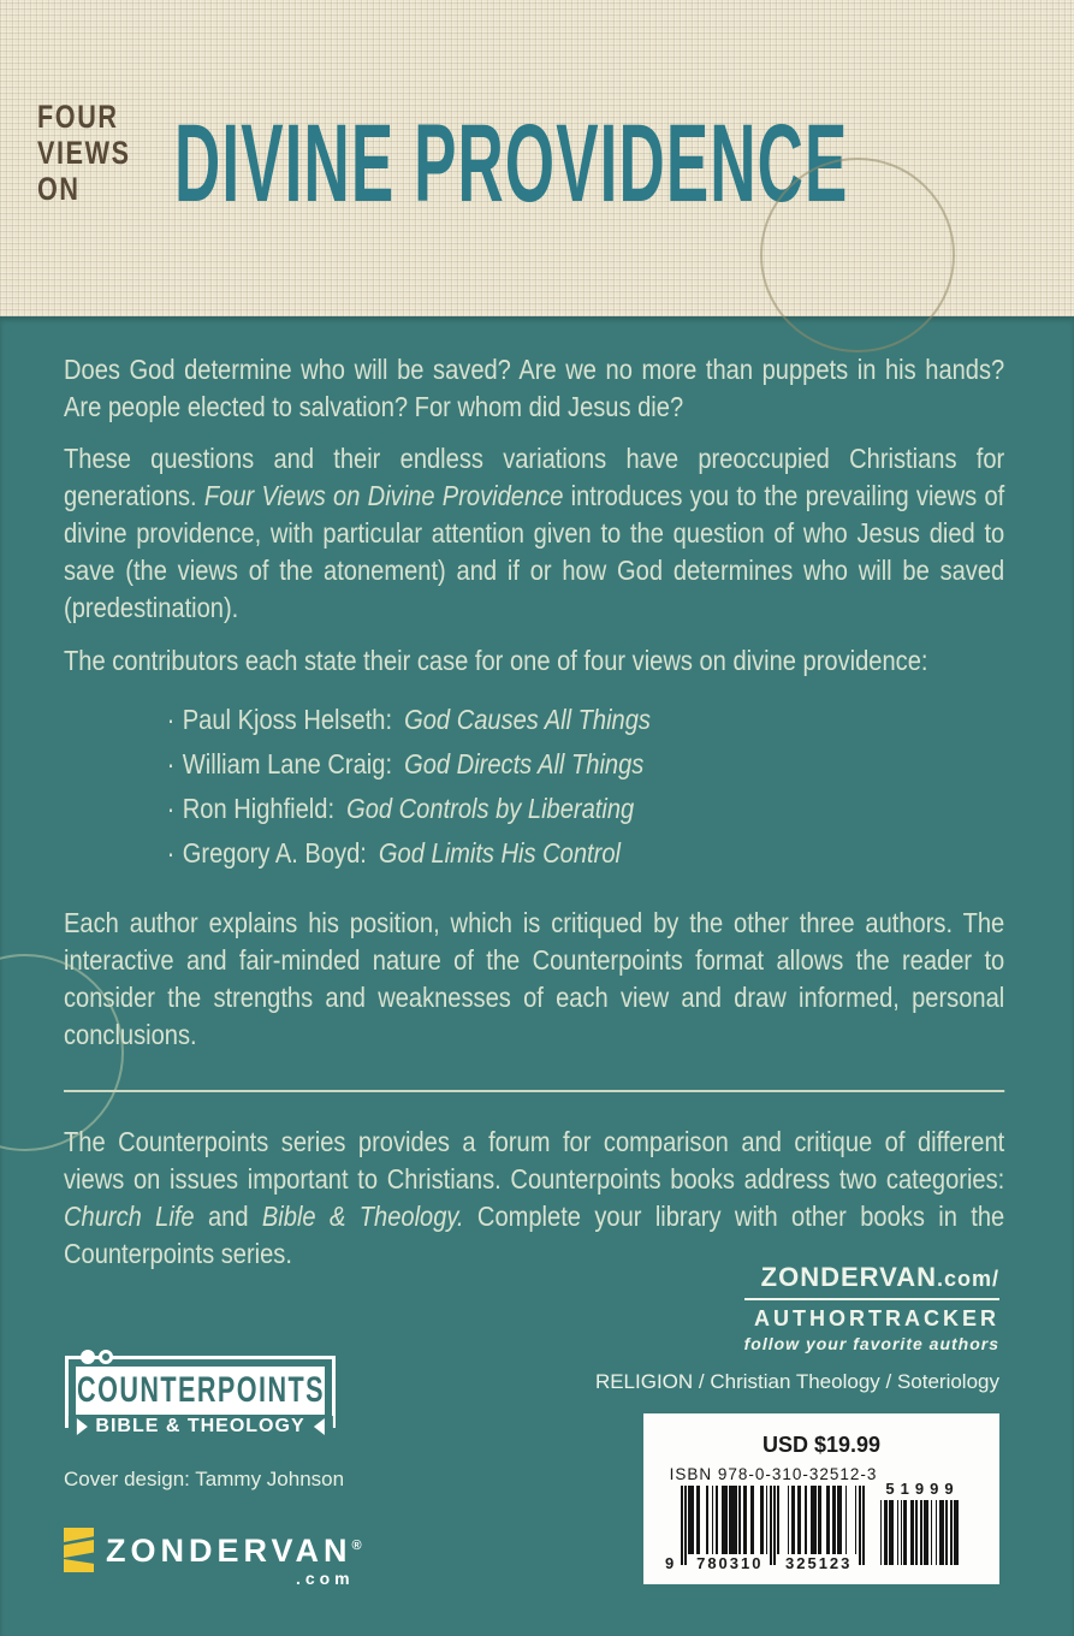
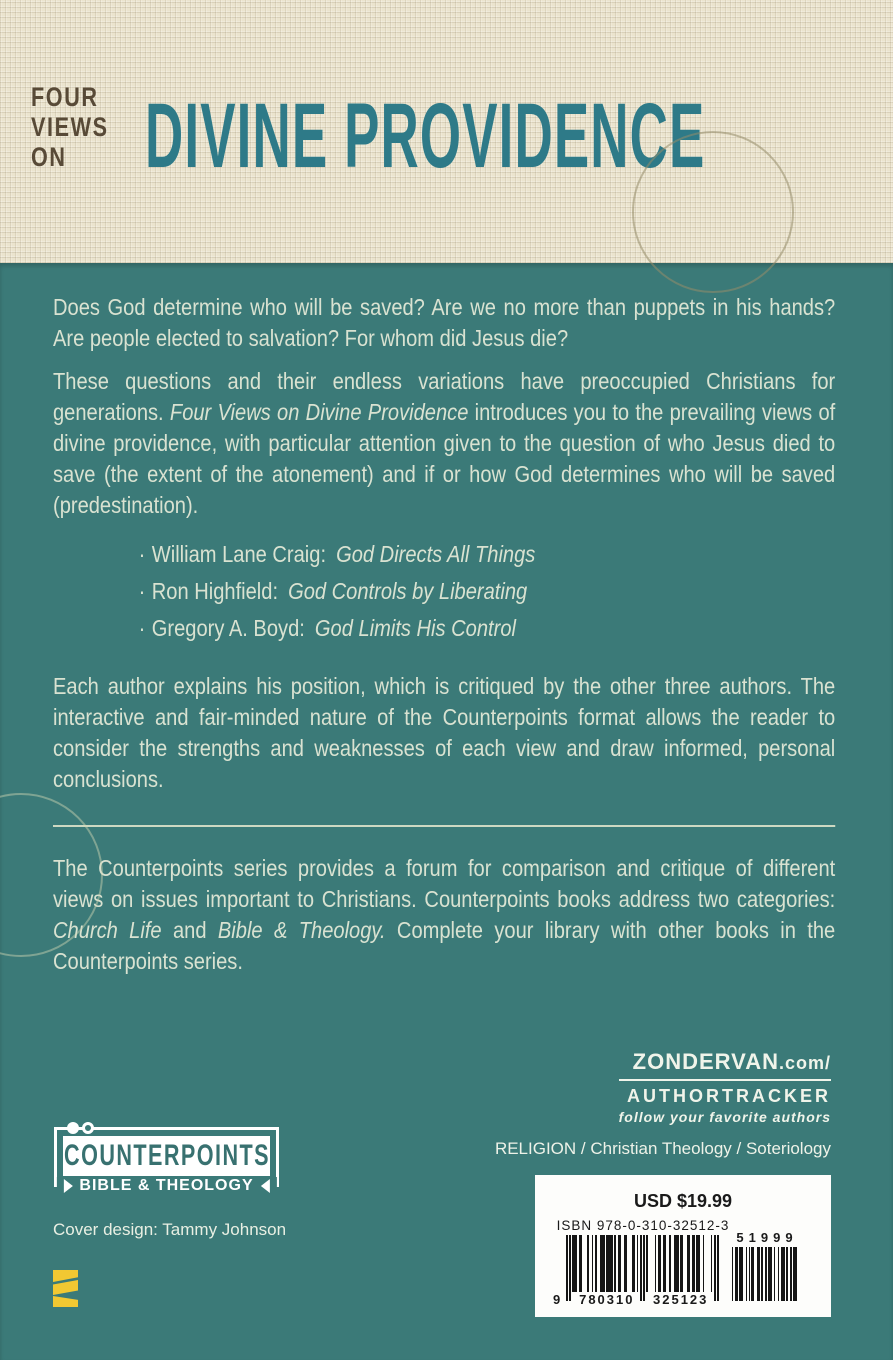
  FOUR
  VIEWS
  ON
  DIVINE PROVIDENCE
  Does God determine who will be saved? Are we no more than puppets in his hands? Are people elected to salvation? For whom did Jesus die?
- These questions and their endless variations have preoccupied Christians for generations. Four Views on Divine Providence introduces you to the prevailing views of divine providence, with particular attention given to the question of who Jesus died to save (the views of the atonement) and if or how God determines who will be saved (predestination).
+ These questions and their endless variations have preoccupied Christians for generations. Four Views on Divine Providence introduces you to the prevailing views of divine providence, with particular attention given to the question of who Jesus died to save (the extent of the atonement) and if or how God determines who will be saved (predestination).
- The contributors each state their case for one of four views on divine providence:
- · Paul Kjoss Helseth: God Causes All Things
  · William Lane Craig: God Directs All Things
  · Ron Highfield: God Controls by Liberating
  · Gregory A. Boyd: God Limits His Control
  Each author explains his position, which is critiqued by the other three authors. The interactive and fair-minded nature of the Counterpoints format allows the reader to consider the strengths and weaknesses of each view and draw informed, personal conclusions.
  The Counterpoints series provides a forum for comparison and critique of different views on issues important to Christians. Counterpoints books address two categories: Church Life and Bible & Theology. Complete your library with other books in the Counterpoints series.
  ZONDERVAN.com/
  AUTHORTRACKER
  follow your favorite authors
  RELIGION / Christian Theology / Soteriology
  COUNTERPOINTS
  BIBLE & THEOLOGY
  Cover design: Tammy Johnson
- ZONDERVAN®
- .com
  USD $19.99
  ISBN 978-0-310-32512-3
  9
  780310
  325123
  51999
